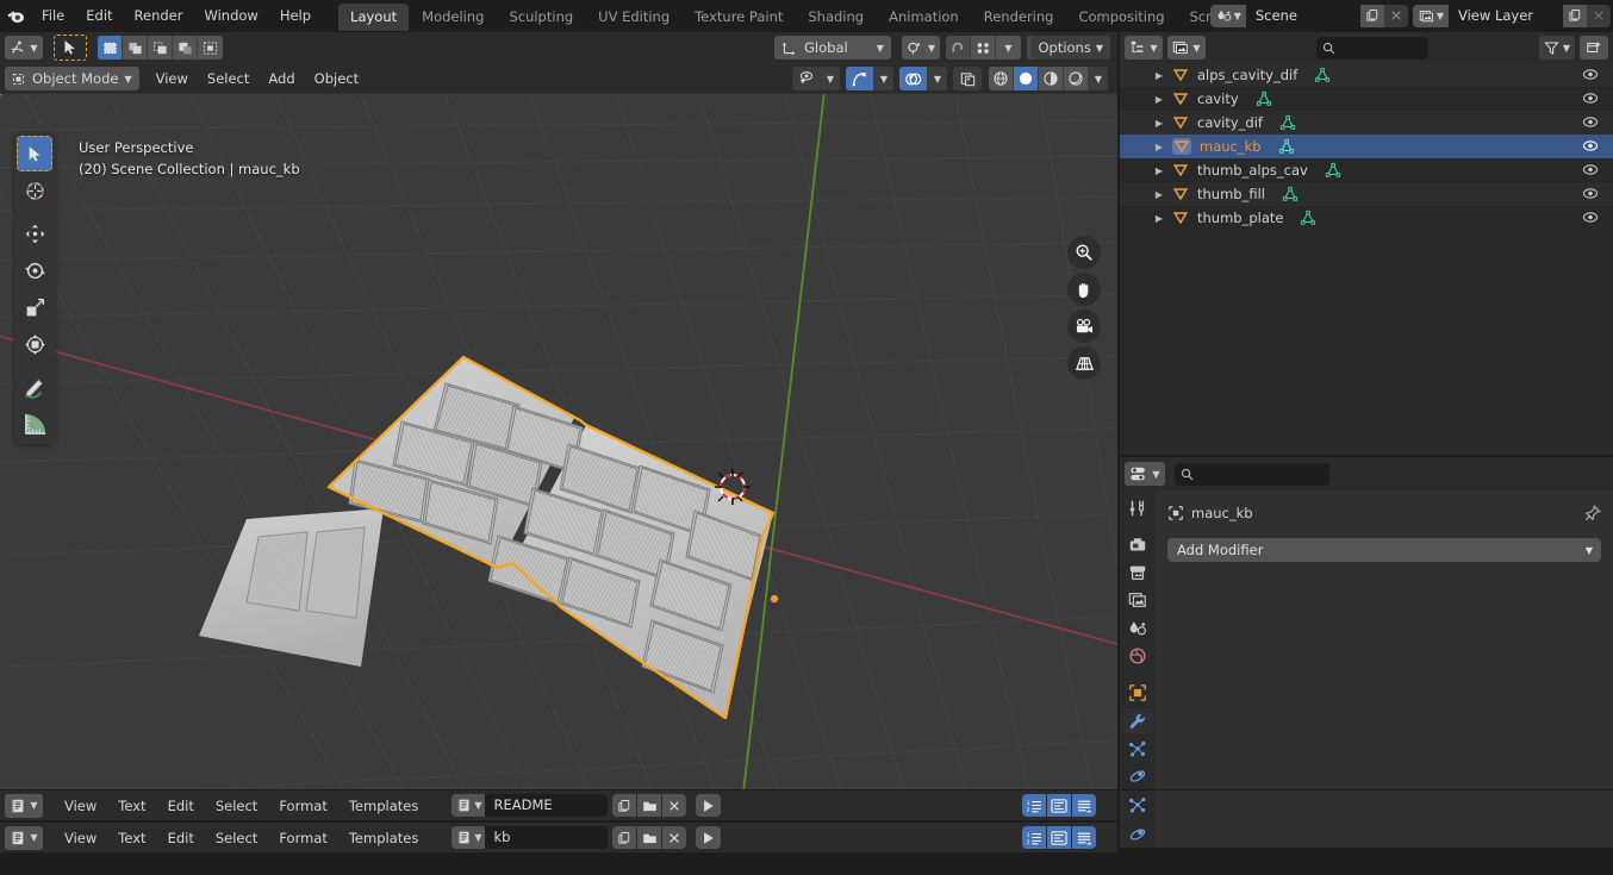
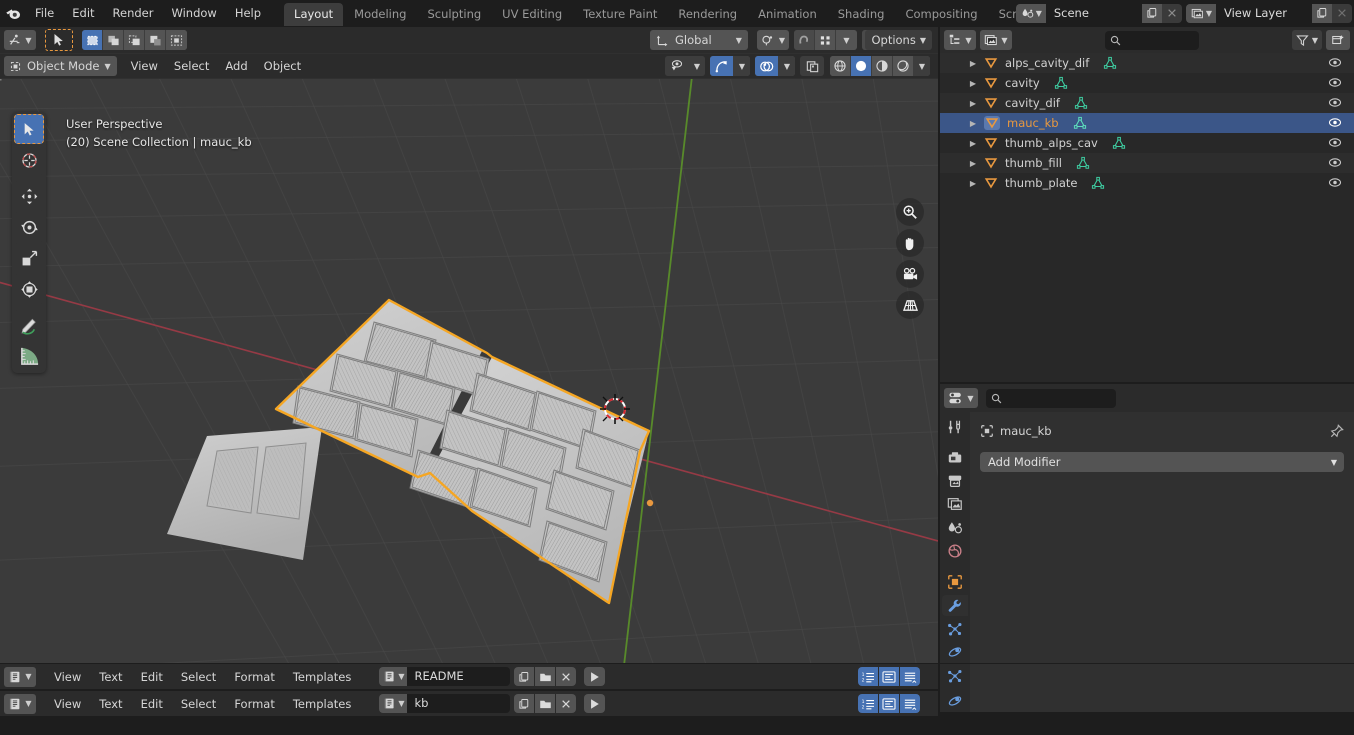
  File
  Edit
  Render
  Window
  Help
  Layout
  Modeling
  Sculpting
  UV Editing
  Texture Paint
- Shading
+ Rendering
  Animation
- Rendering
+ Shading
  Compositing
  ▼
  Scene
  ▼
  View Layer
  ▼
  Global
  ▼
  ▼
  ▼
  Options
  ▼
  Object Mode
  ▼
  View
  Select
  Add
  Object
  ▼
  ▼
  ▼
  ▼
  User Perspective
  (20) Scene Collection | mauc_kb
  ▼
  ▼
  ▼
  ▶
  alps_cavity_dif
  ▶
  cavity
  ▶
  cavity_dif
  ▶
  mauc_kb
  ▶
  thumb_alps_cav
  ▶
  thumb_fill
  ▶
  thumb_plate
  ▼
  mauc_kb
  Add Modifier
  ▼
  ▼
  View
  Text
  Edit
  Select
  Format
  Templates
  ▼
  README
  ▼
  View
  Text
  Edit
  Select
  Format
  Templates
  ▼
  kb
